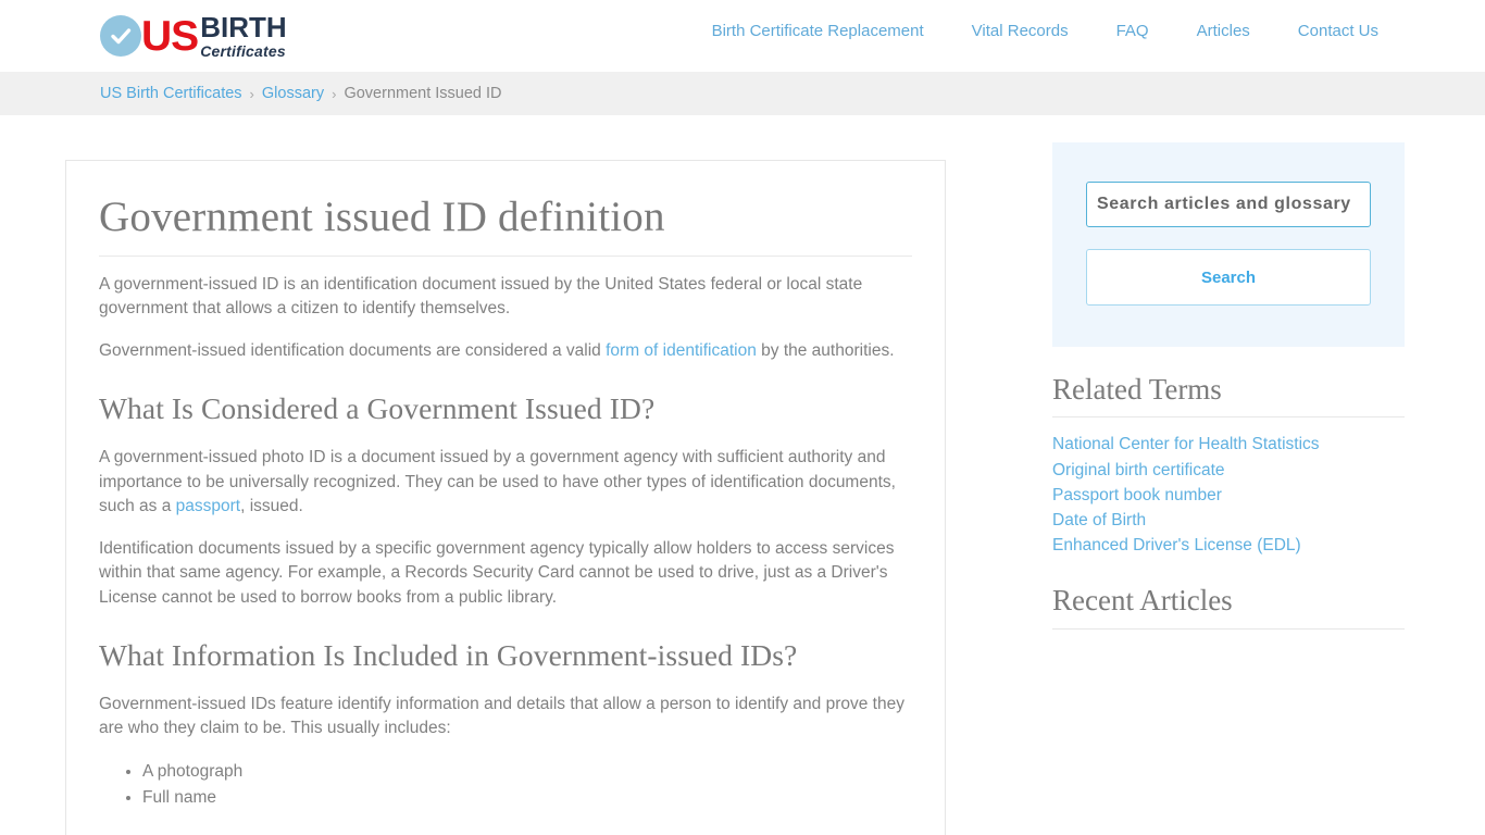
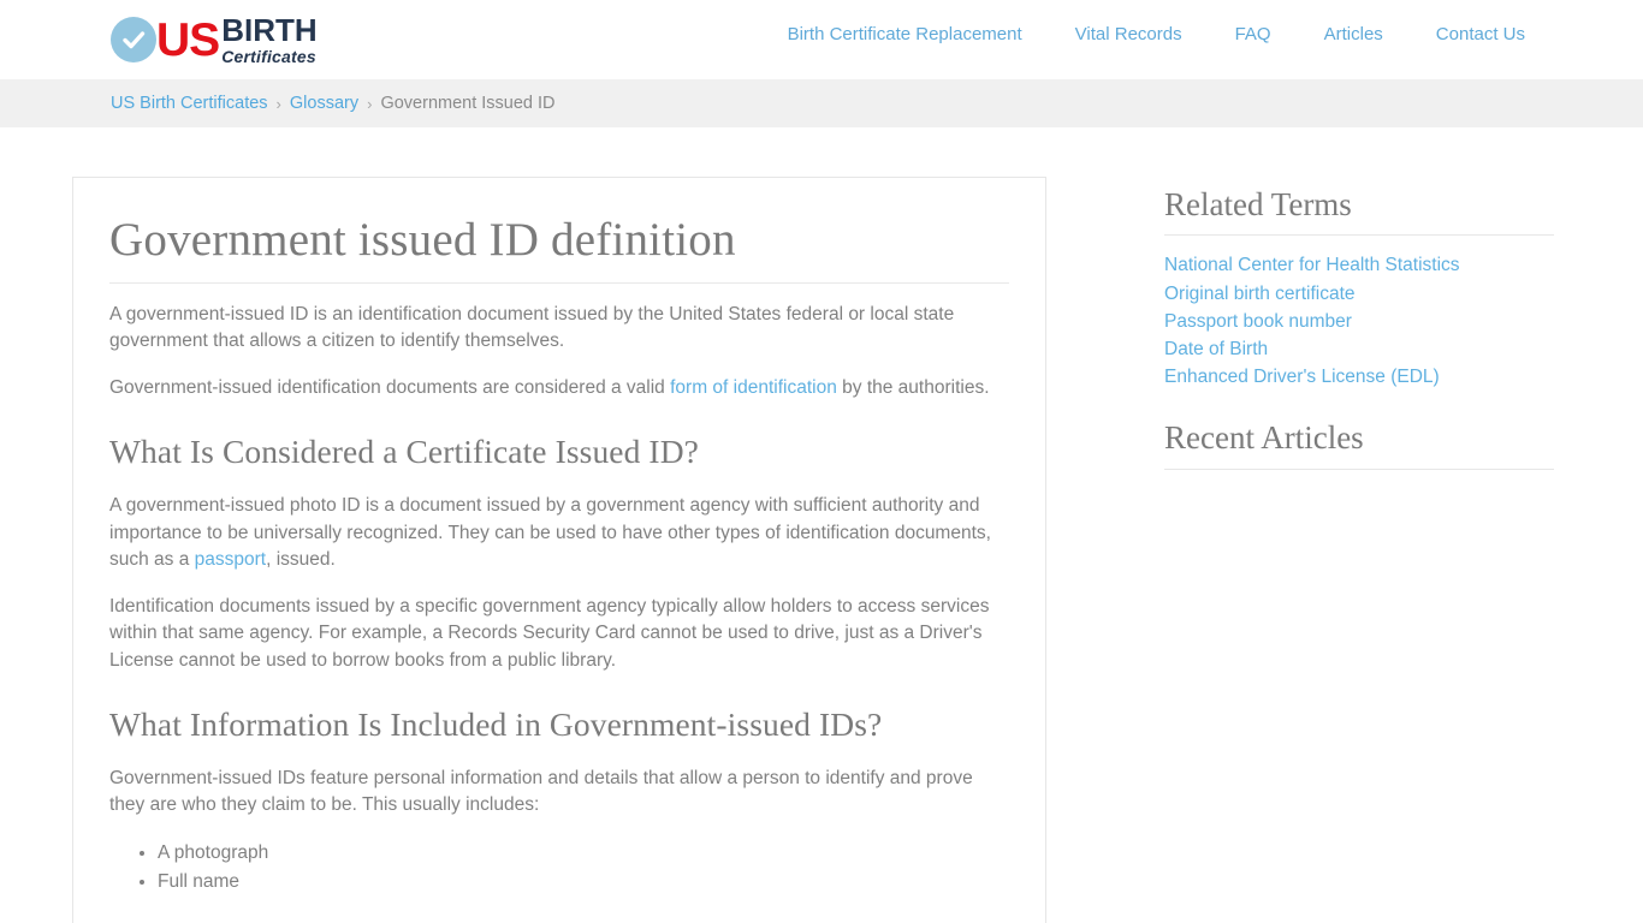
  US
  BIRTH
  Certificates
  Birth Certificate Replacement
  Vital Records
  FAQ
  Articles
  Contact Us
  US Birth Certificates
  ›
  Glossary
  ›
  Government Issued ID
  Government issued ID definition
  A government-issued ID is an identification document issued by the United States federal or local state government that allows a citizen to identify themselves.
  Government-issued identification documents are considered a valid form of identification by the authorities.
- What Is Considered a Government Issued ID?
+ What Is Considered a Certificate Issued ID?
  A government-issued photo ID is a document issued by a government agency with sufficient authority and importance to be universally recognized. They can be used to have other types of identification documents, such as a passport, issued.
  Identification documents issued by a specific government agency typically allow holders to access services within that same agency. For example, a Records Security Card cannot be used to drive, just as a Driver's License cannot be used to borrow books from a public library.
  What Information Is Included in Government-issued IDs?
- Government-issued IDs feature identify information and details that allow a person to identify and prove they are who they claim to be. This usually includes:
+ Government-issued IDs feature personal information and details that allow a person to identify and prove they are who they claim to be. This usually includes:
  A photograph
  Full name
- Search articles and glossary
- Search
  Related Terms
  National Center for Health Statistics
  Original birth certificate
  Passport book number
  Date of Birth
  Enhanced Driver's License (EDL)
  Recent Articles
